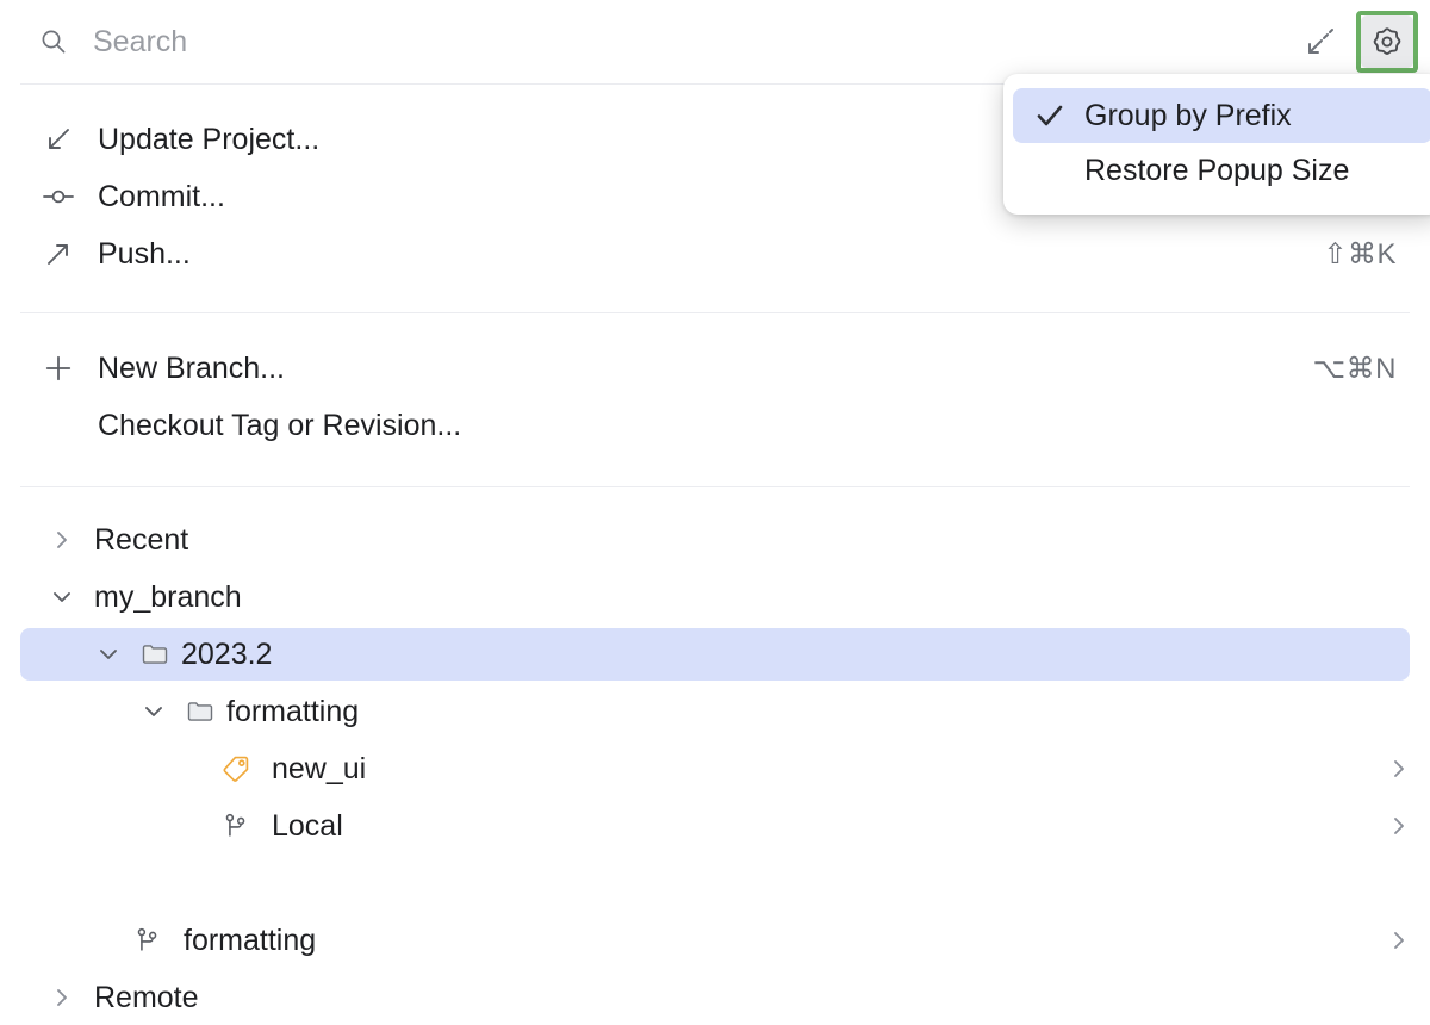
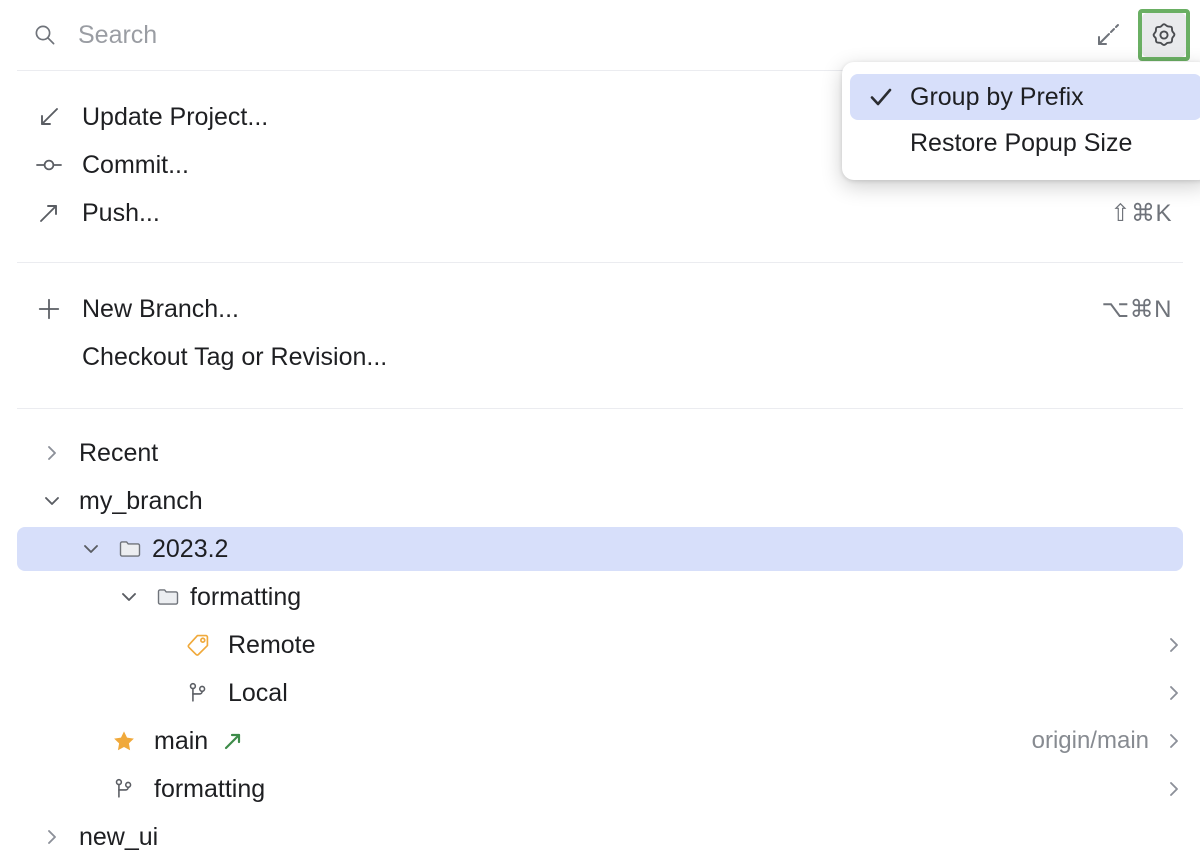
  Search
  Update Project...
  Commit...
  Push...
  ⇧⌘K
  New Branch...
  ⌥⌘N
  Checkout Tag or Revision...
  Recent
  my_branch
  2023.2
  formatting
- new_ui
+ Remote
  Local
+ main
+ origin/main
  formatting
- Remote
+ new_ui
  Group by Prefix
  Restore Popup Size
